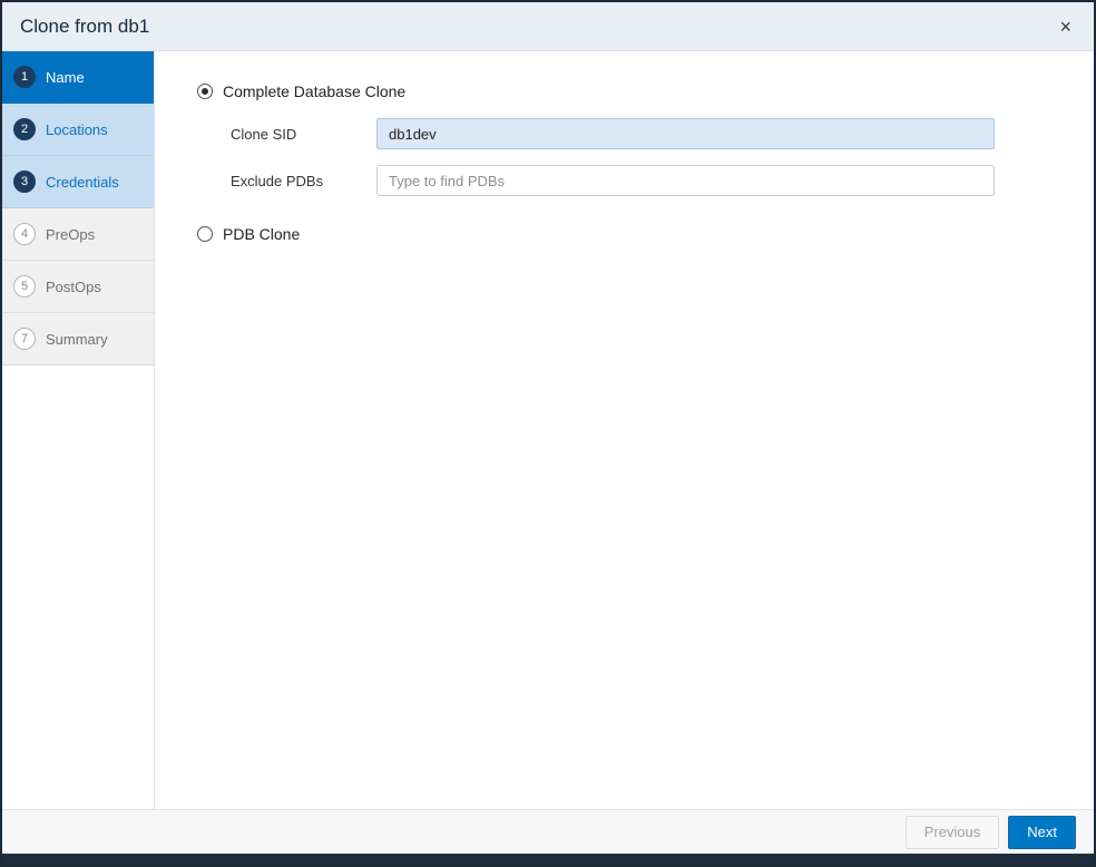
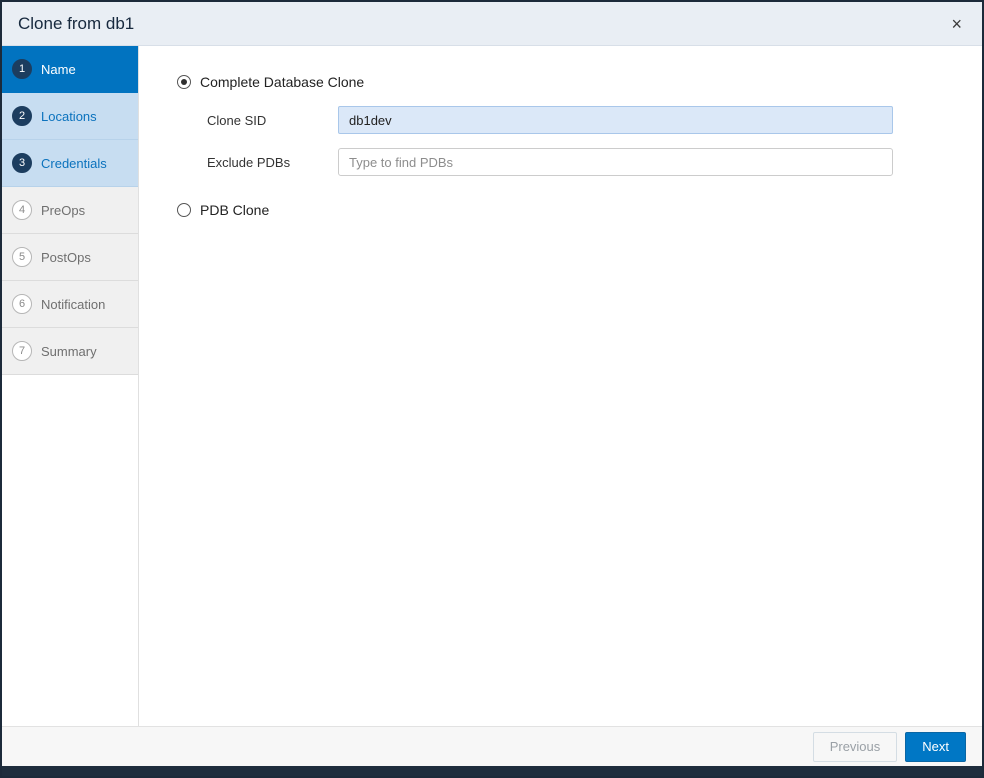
  Clone from db1
  ×
  1
  Name
  2
  Locations
  3
  Credentials
  4
  PreOps
  5
  PostOps
+ 6
+ Notification
  7
  Summary
  Complete Database Clone
  Clone SID
  db1dev
  Exclude PDBs
  Type to find PDBs
  PDB Clone
  Previous
  Next
